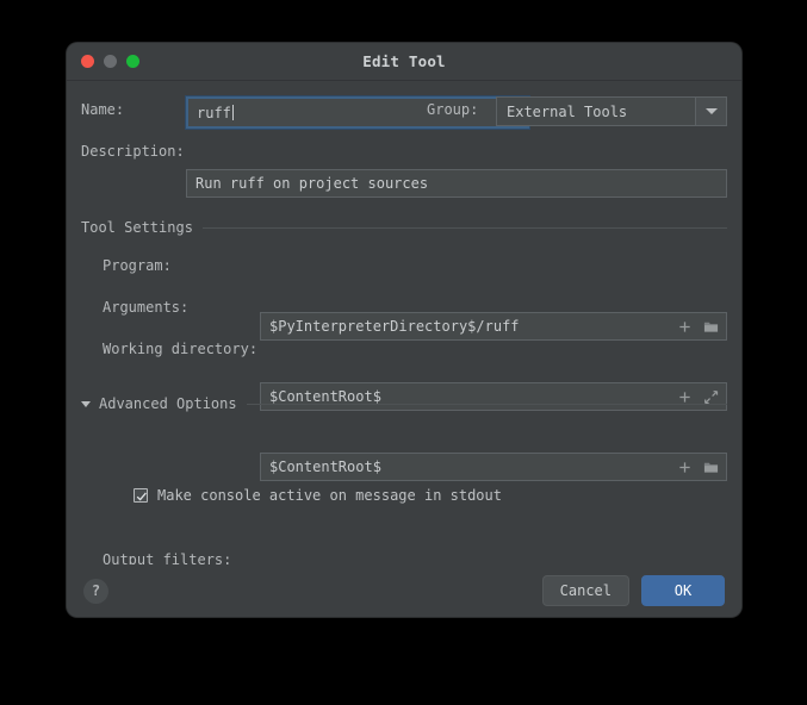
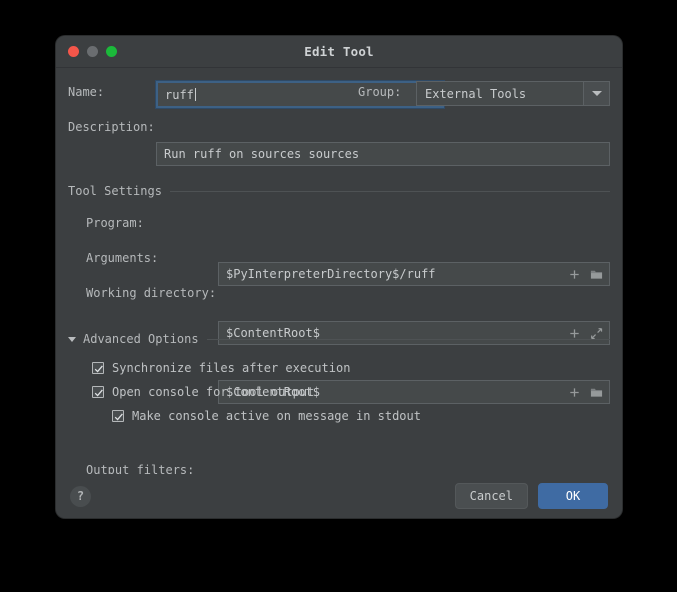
  Edit Tool
  Name:
  ruff
  Group:
  External Tools
  Description:
- Run ruff on project sources
+ Run ruff on sources sources
  Tool Settings
  Program:
  $PyInterpreterDirectory$/ruff
  Arguments:
  $ContentRoot$
  Working directory:
  $ContentRoot$
  Advanced Options
+ Synchronize files after execution
+ Open console for tool output
  Make console active on message in stdout
  Output filters:
  ?
  Cancel
  OK
